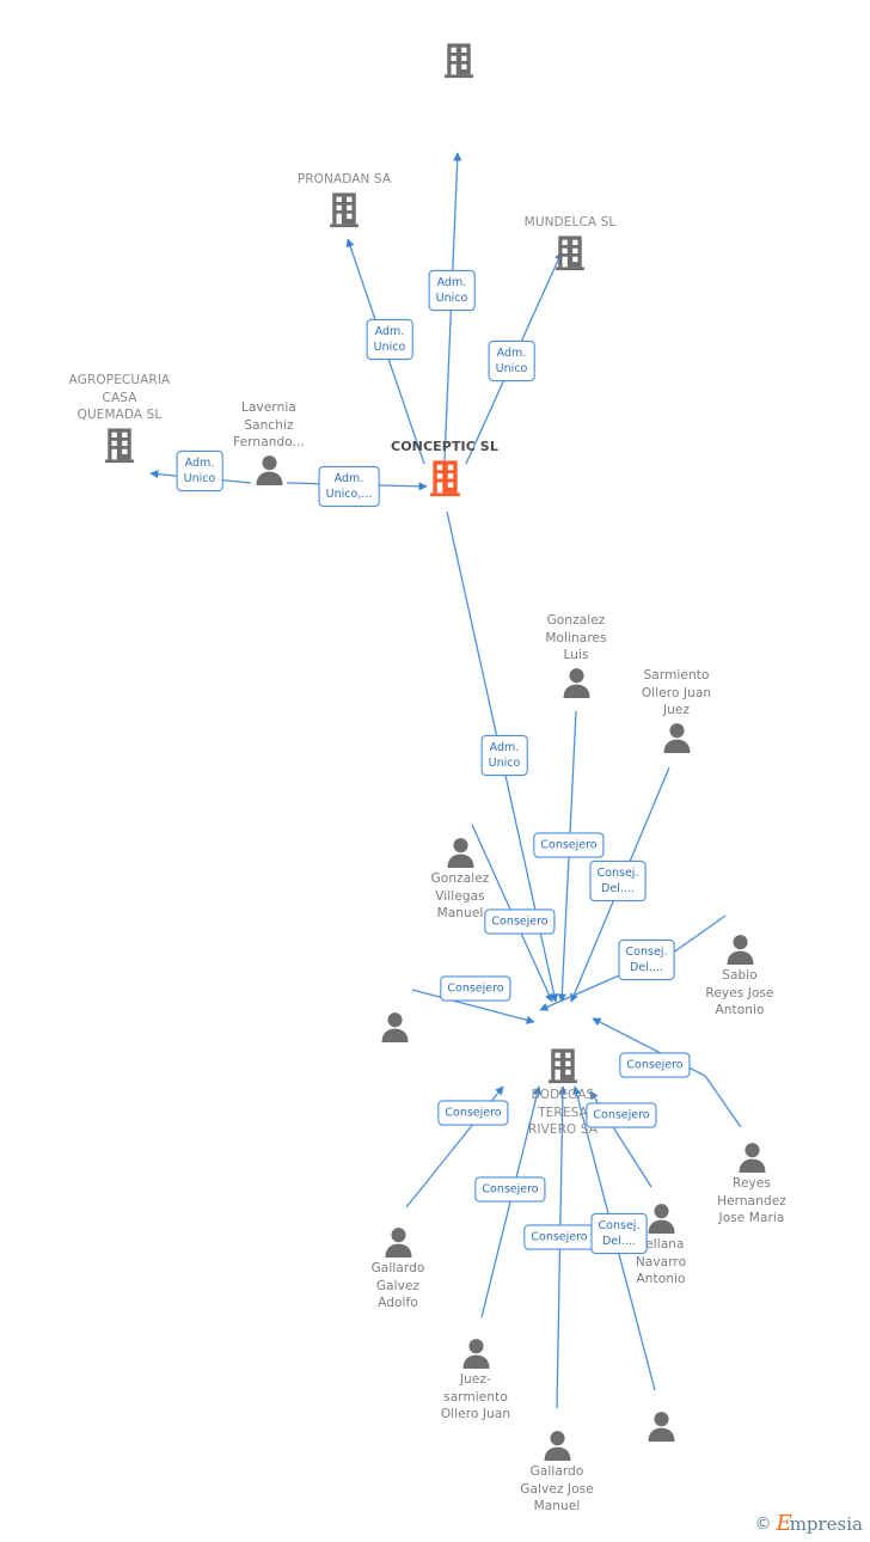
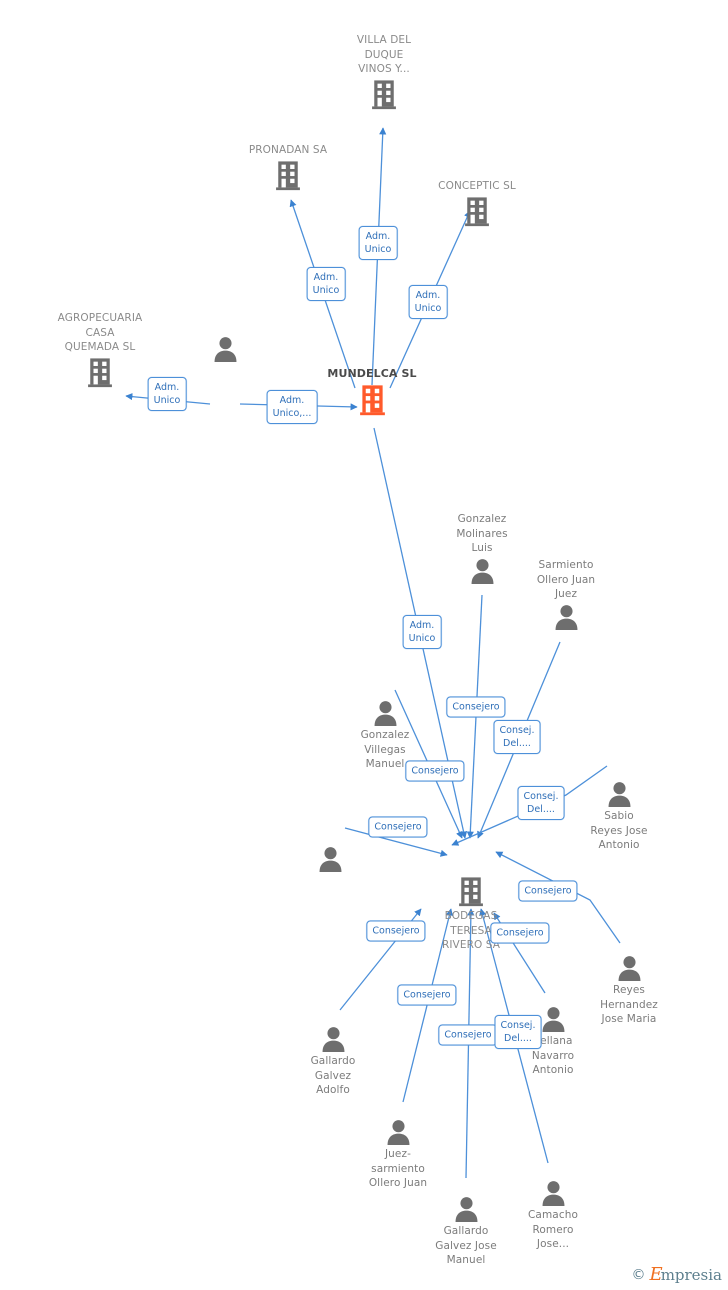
+ VILLA DEL
+ DUQUE
+ VINOS Y...
  PRONADAN SA
- MUNDELCA SL
+ CONCEPTIC SL
  AGROPECUARIA
  CASA
  QUEMADA SL
- Lavernia
- Sanchiz
- Fernando...
- CONCEPTIC SL
+ MUNDELCA SL
  Gonzalez
  Molinares
  Luis
  Sarmiento
  Ollero Juan
  Juez
  Gonzalez
  Villegas
  Manuel
  Sabio
  Reyes Jose
  Antonio
  BODEGAS
  TERESA
  RIVERO SA
  Reyes
  Hernandez
  Jose Maria
  Gallardo
  Galvez
  Adolfo
  ellana
  Navarro
  Antonio
  Juez-
  sarmiento
  Ollero Juan
  Gallardo
  Galvez Jose
  Manuel
+ Camacho
+ Romero
+ Jose...
  Adm.
  Unico
  Adm.
  Unico
  Adm.
  Unico
  Adm.
  Unico
  Adm.
  Unico,...
  Adm.
  Unico
  Consejero
  Consej.
  Del....
  Consejero
  Consej.
  Del....
  Consejero
  Consejero
  Consejero
  Consejero
  Consejero
  Consejero
  Consej.
  Del....
  ©
  Empresia
